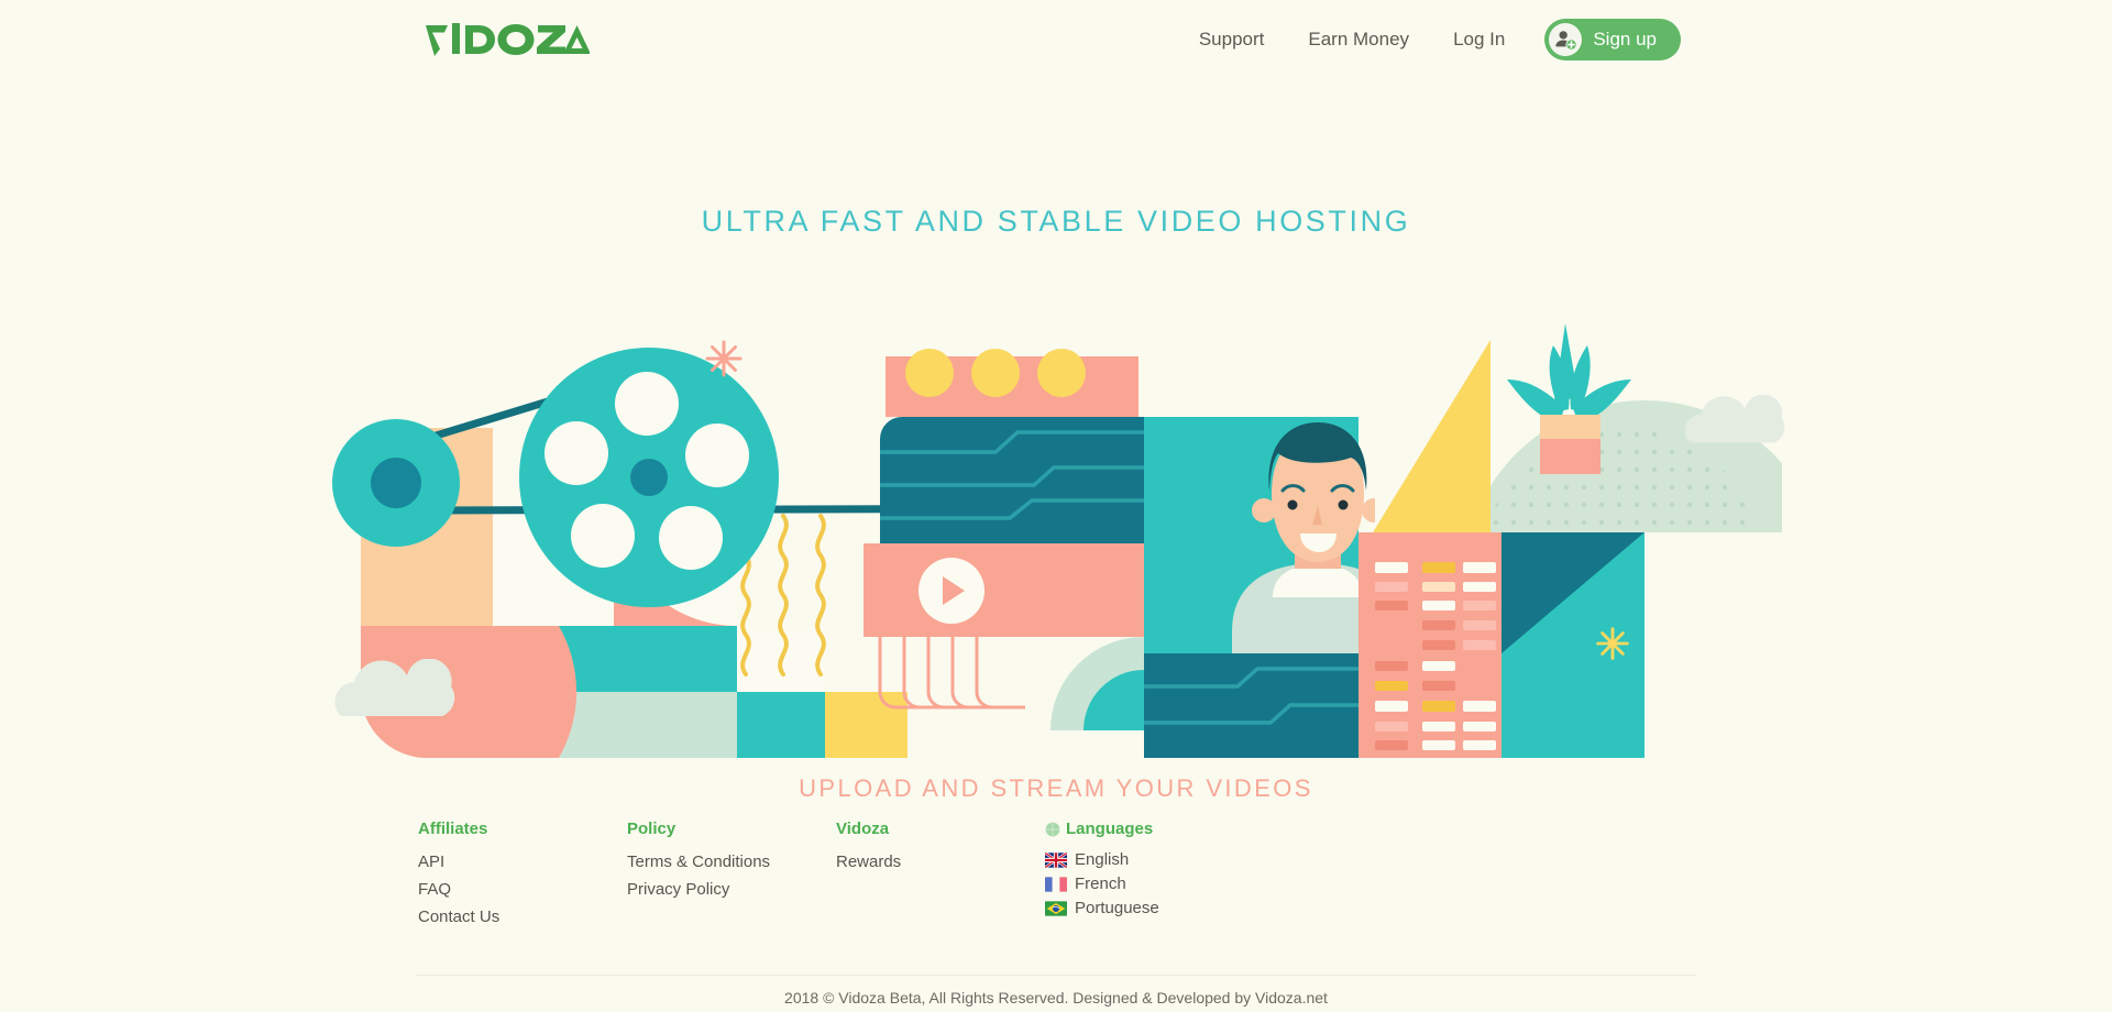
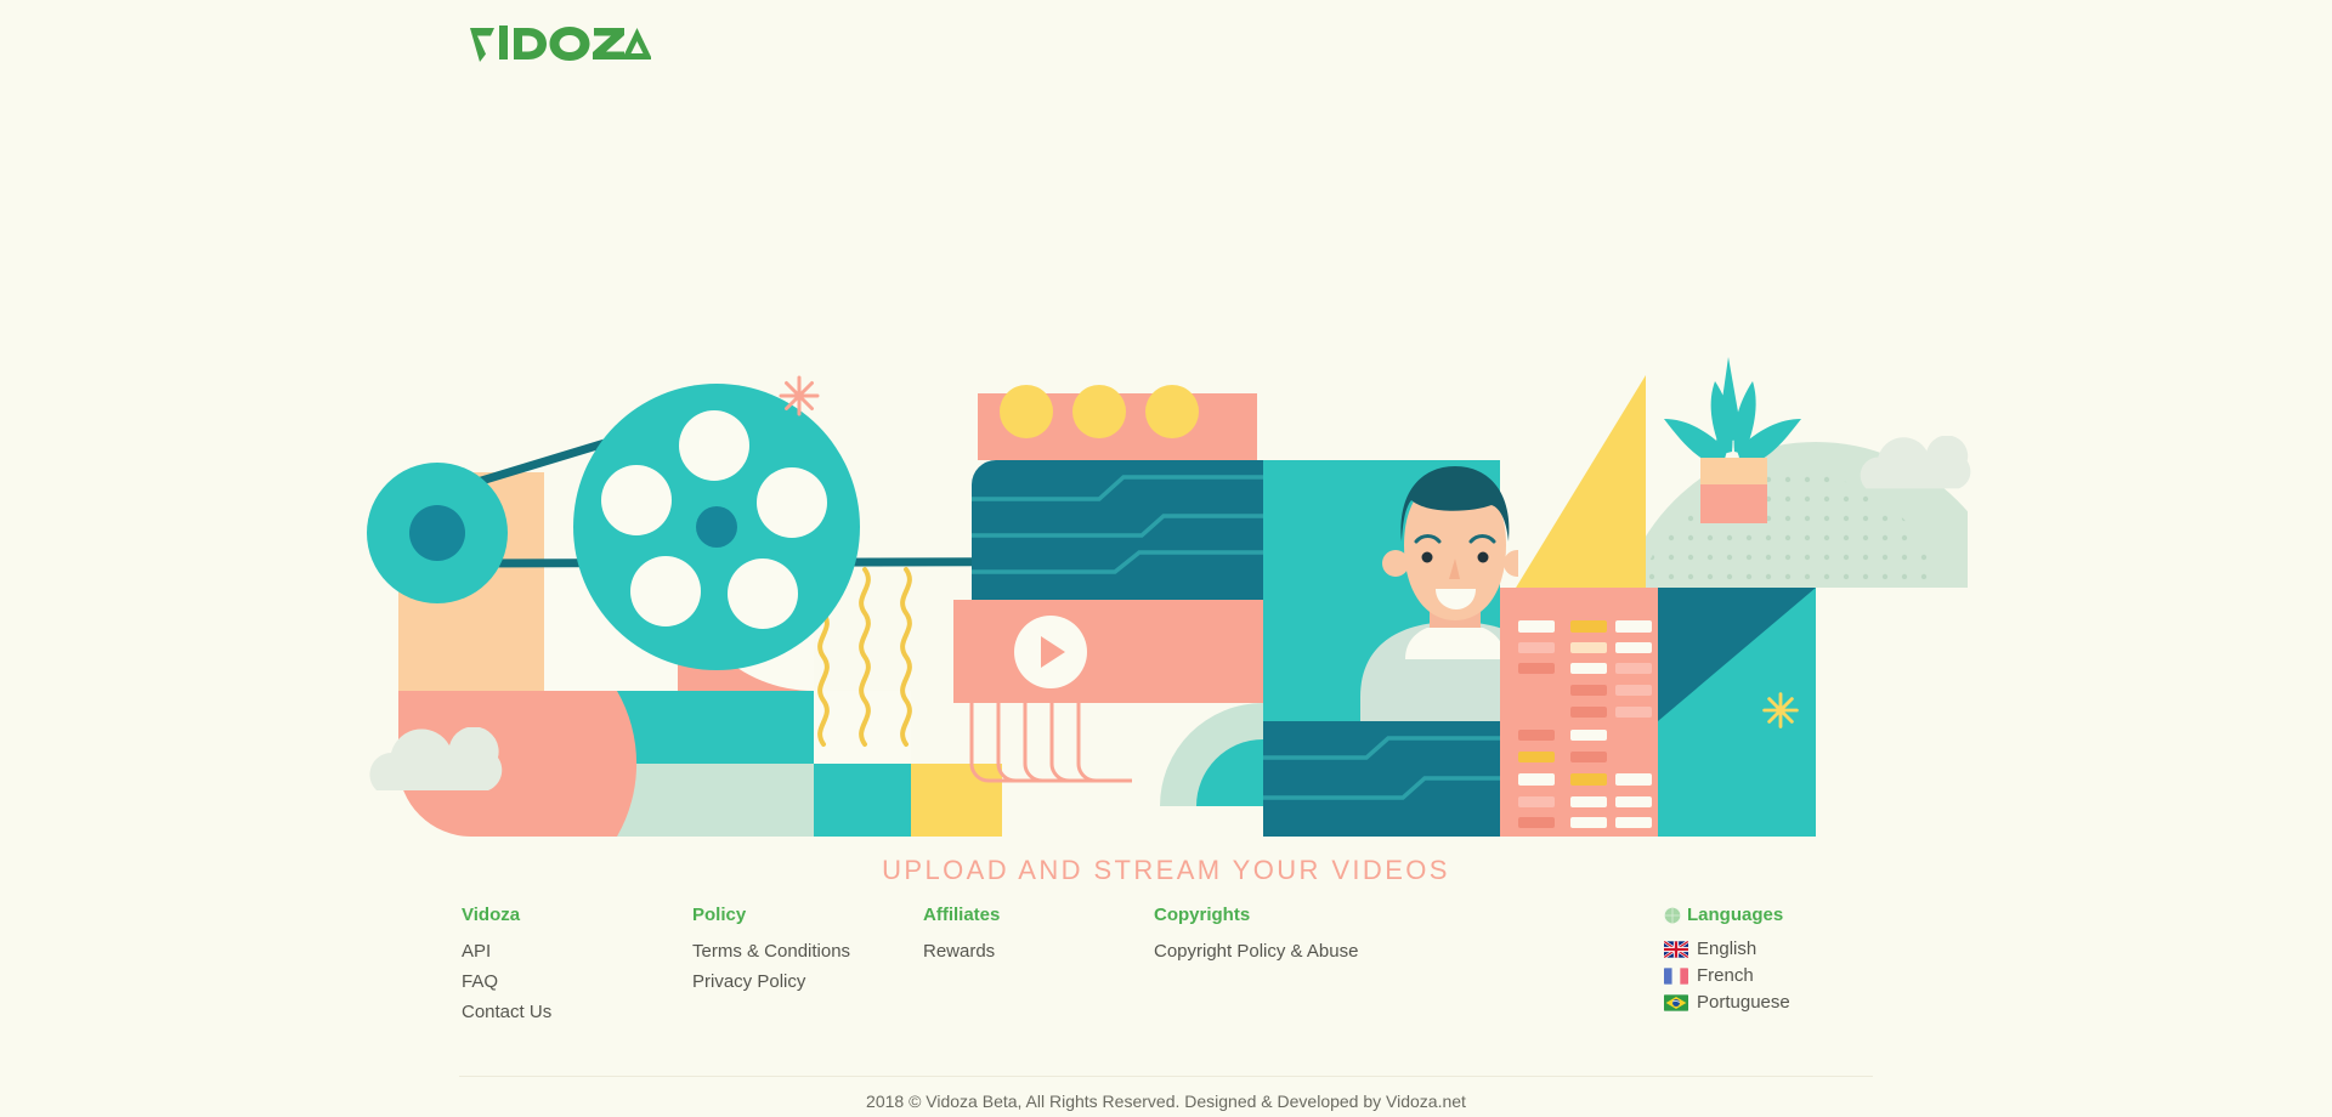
- Support
- Earn Money
- Log In
- Sign up
- ULTRA FAST AND STABLE VIDEO HOSTING
  UPLOAD AND STREAM YOUR VIDEOS
- Affiliates
+ Vidoza
  API
  FAQ
  Contact Us
  Policy
  Terms & Conditions
  Privacy Policy
- Vidoza
+ Affiliates
  Rewards
+ Copyrights
+ Copyright Policy & Abuse
  Languages
  English
  French
  Portuguese
  2018 © Vidoza Beta, All Rights Reserved. Designed & Developed by Vidoza.net
